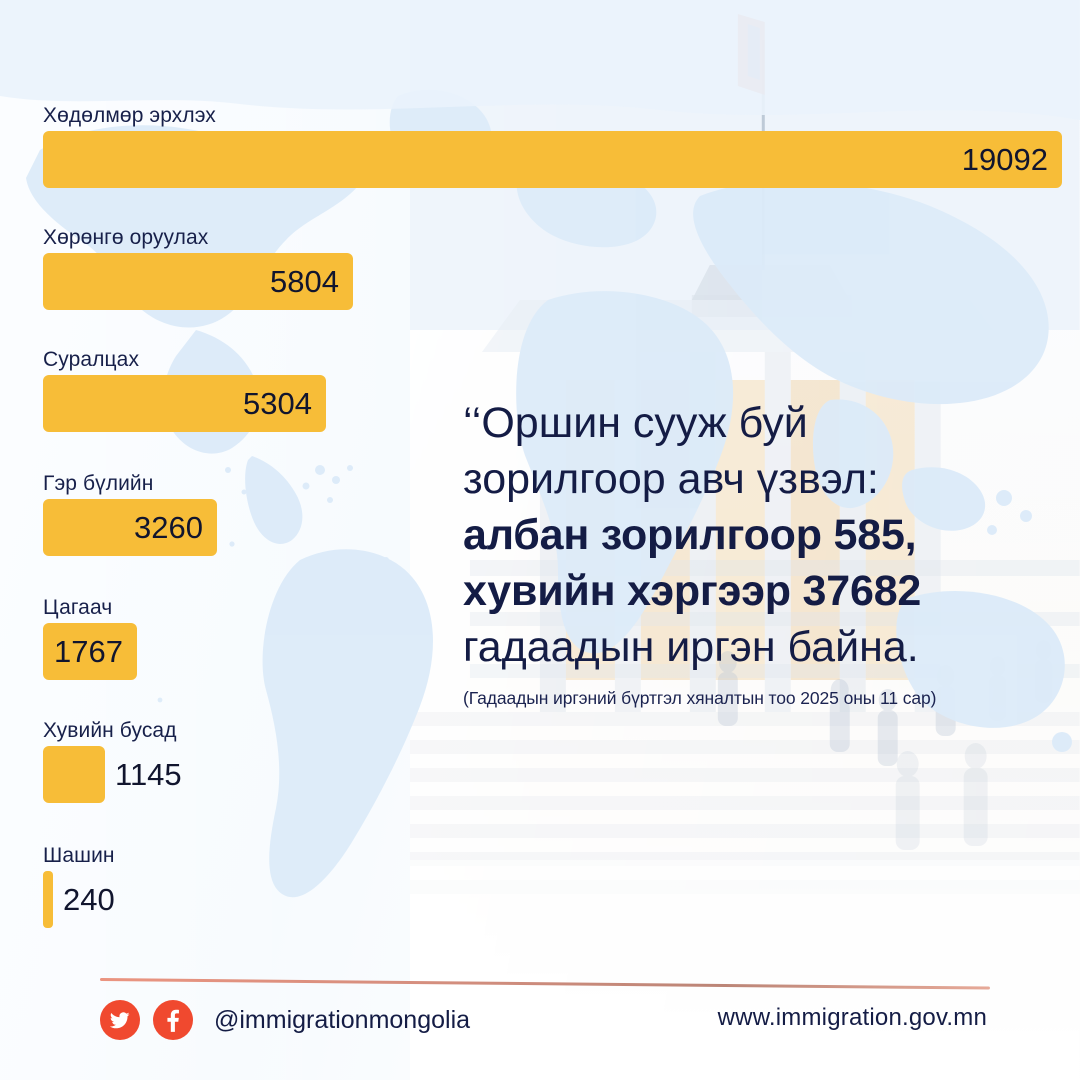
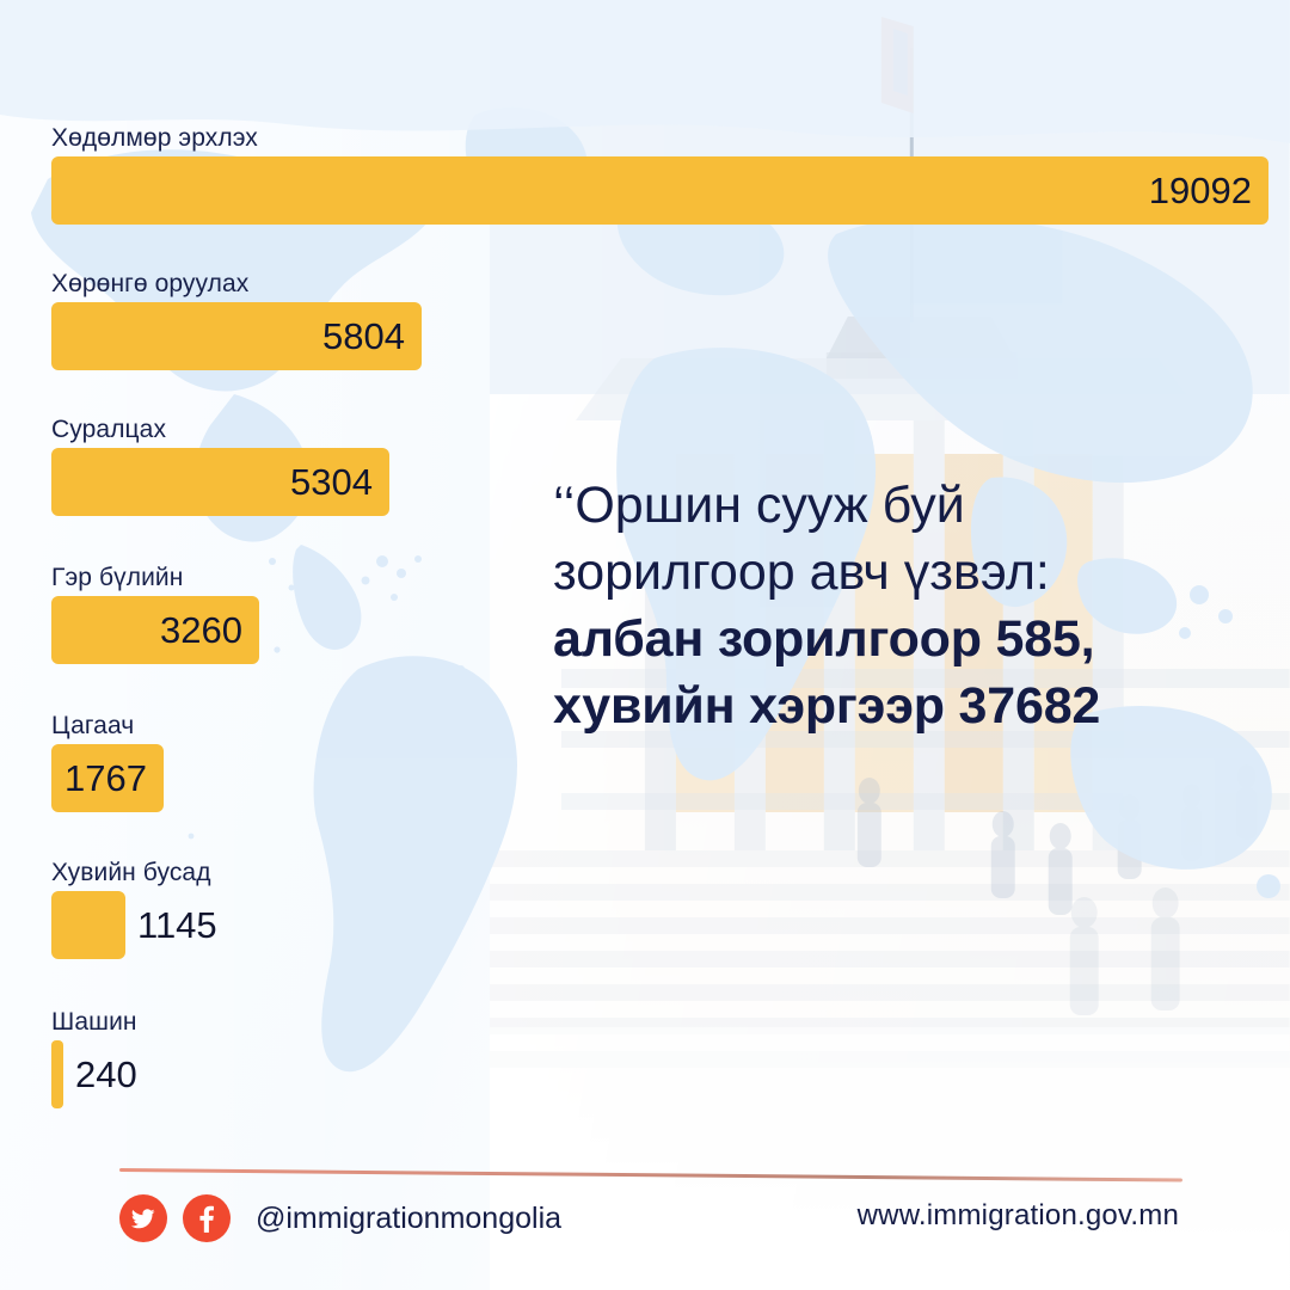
  Хөдөлмөр эрхлэх
  19092
  Хөрөнгө оруулах
  5804
  Суралцах
  5304
  Гэр бүлийн
  3260
  Цагаач
  1767
  Хувийн бусад
  1145
  Шашин
  240
  ‘‘Оршин сууж буй
  зорилгоор авч үзвэл:
  албан зорилгоор 585,
  хувийн хэргээр 37682
- гадаадын иргэн байна.
- (Гадаадын иргэний бүртгэл хяналтын тоо 2025 оны 11 сар)
  @immigrationmongolia
  www.immigration.gov.mn
